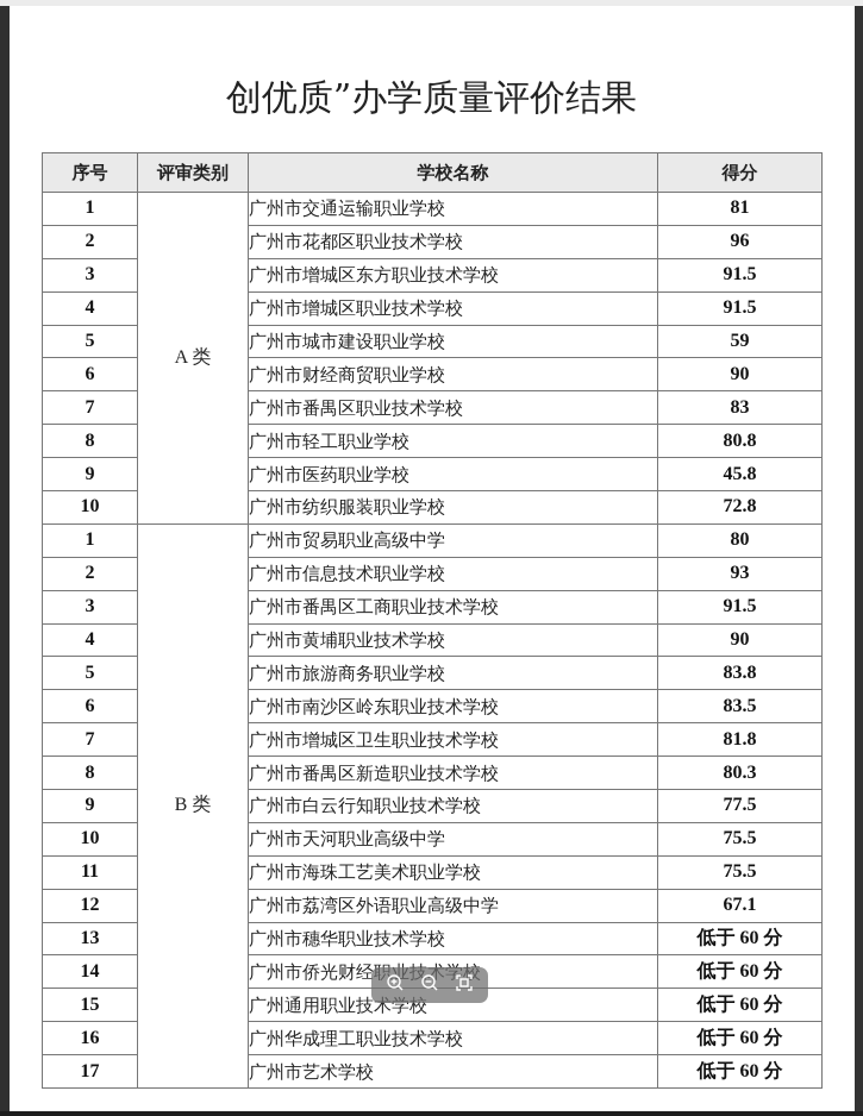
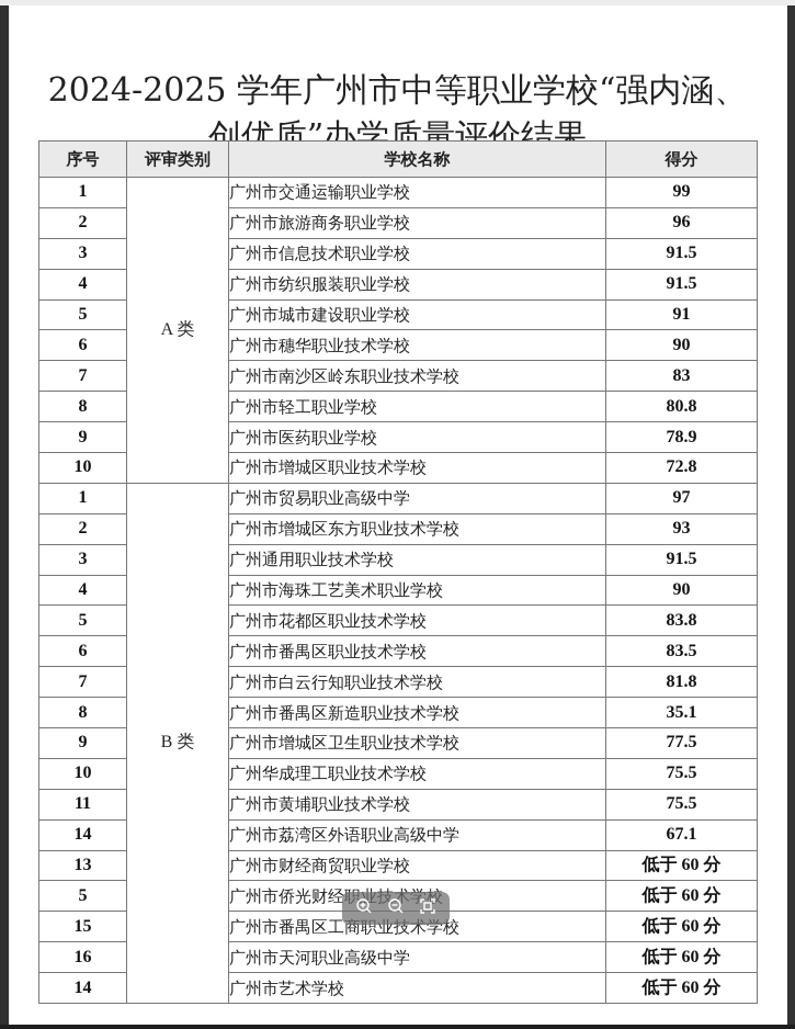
+ 2024-2025 学年广州市中等职业学校“强内涵、
  创优质”办学质量评价结果
  序号	评审类别	学校名称	得分
- 1	A 类	广州市交通运输职业学校	81
+ 1	A 类	广州市交通运输职业学校	99
- 2	广州市花都区职业技术学校	96
+ 2	广州市旅游商务职业学校	96
- 3	广州市增城区东方职业技术学校	91.5
+ 3	广州市信息技术职业学校	91.5
- 4	广州市增城区职业技术学校	91.5
+ 4	广州市纺织服装职业学校	91.5
- 5	广州市城市建设职业学校	59
+ 5	广州市城市建设职业学校	91
- 6	广州市财经商贸职业学校	90
+ 6	广州市穗华职业技术学校	90
- 7	广州市番禺区职业技术学校	83
+ 7	广州市南沙区岭东职业技术学校	83
  8	广州市轻工职业学校	80.8
- 9	广州市医药职业学校	45.8
+ 9	广州市医药职业学校	78.9
- 10	广州市纺织服装职业学校	72.8
+ 10	广州市增城区职业技术学校	72.8
- 1	B 类	广州市贸易职业高级中学	80
+ 1	B 类	广州市贸易职业高级中学	97
- 2	广州市信息技术职业学校	93
+ 2	广州市增城区东方职业技术学校	93
- 3	广州市番禺区工商职业技术学校	91.5
+ 3	广州通用职业技术学校	91.5
- 4	广州市黄埔职业技术学校	90
+ 4	广州市海珠工艺美术职业学校	90
- 5	广州市旅游商务职业学校	83.8
+ 5	广州市花都区职业技术学校	83.8
- 6	广州市南沙区岭东职业技术学校	83.5
+ 6	广州市番禺区职业技术学校	83.5
- 7	广州市增城区卫生职业技术学校	81.8
+ 7	广州市白云行知职业技术学校	81.8
- 8	广州市番禺区新造职业技术学校	80.3
+ 8	广州市番禺区新造职业技术学校	35.1
- 9	广州市白云行知职业技术学校	77.5
+ 9	广州市增城区卫生职业技术学校	77.5
- 10	广州市天河职业高级中学	75.5
+ 10	广州华成理工职业技术学校	75.5
- 11	广州市海珠工艺美术职业学校	75.5
+ 11	广州市黄埔职业技术学校	75.5
- 12	广州市荔湾区外语职业高级中学	67.1
+ 14	广州市荔湾区外语职业高级中学	67.1
- 13	广州市穗华职业技术学校	低于 60 分
+ 13	广州市财经商贸职业学校	低于 60 分
- 14	广州市侨光财经职业技术学校	低于 60 分
+ 5	广州市侨光财经职业技术学校	低于 60 分
- 15	广州通用职业技术学校	低于 60 分
+ 15	广州市番禺区工商职业技术学校	低于 60 分
- 16	广州华成理工职业技术学校	低于 60 分
+ 16	广州市天河职业高级中学	低于 60 分
- 17	广州市艺术学校	低于 60 分
+ 14	广州市艺术学校	低于 60 分
